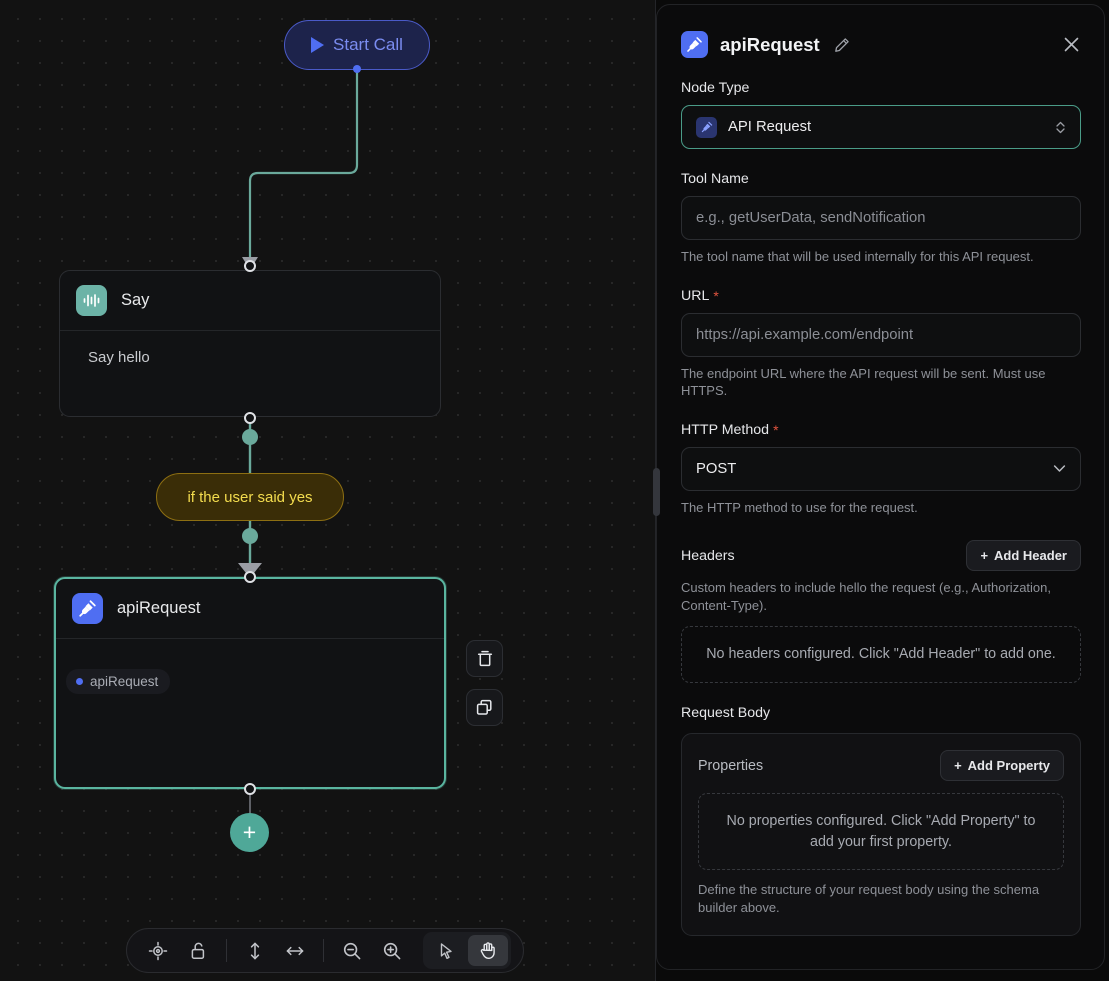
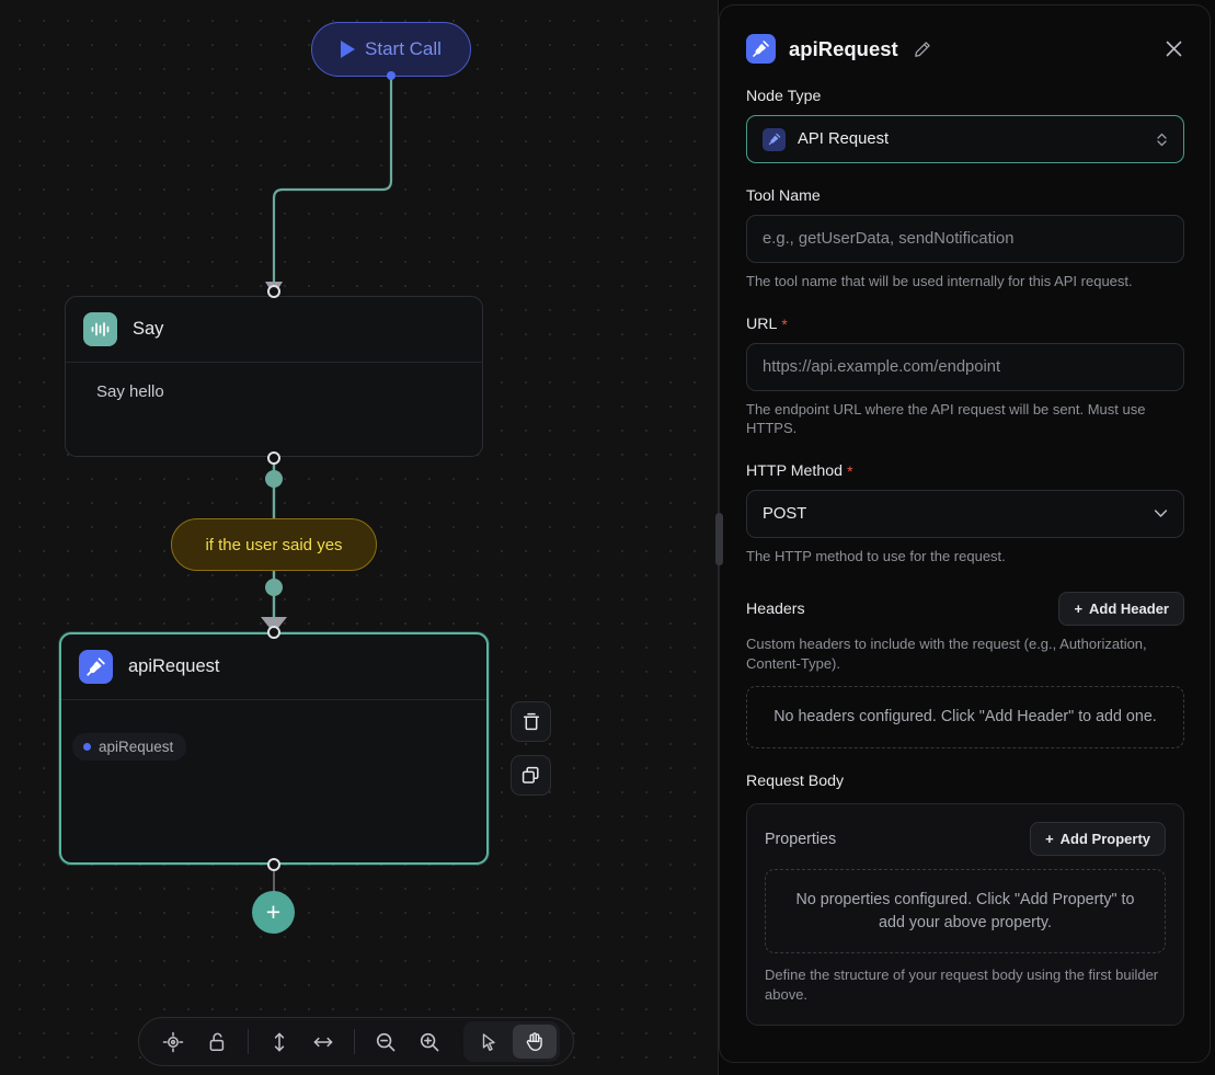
  Start Call
  Say
  Say hello
  if the user said yes
  apiRequest
  apiRequest
  +
  apiRequest
  Node Type
  API Request
  Tool Name
  e.g., getUserData, sendNotification
  The tool name that will be used internally for this API request.
  URL
  *
  https://api.example.com/endpoint
  The endpoint URL where the API request will be sent. Must use HTTPS.
  HTTP Method
  *
  POST
  The HTTP method to use for the request.
  Headers
  +
  Add Header
- Custom headers to include hello the request (e.g., Authorization, Content-Type).
+ Custom headers to include with the request (e.g., Authorization, Content-Type).
  No headers configured. Click "Add Header" to add one.
  Request Body
  Properties
  +
  Add Property
- No properties configured. Click "Add Property" to add your first property.
+ No properties configured. Click "Add Property" to add your above property.
- Define the structure of your request body using the schema builder above.
+ Define the structure of your request body using the first builder above.
